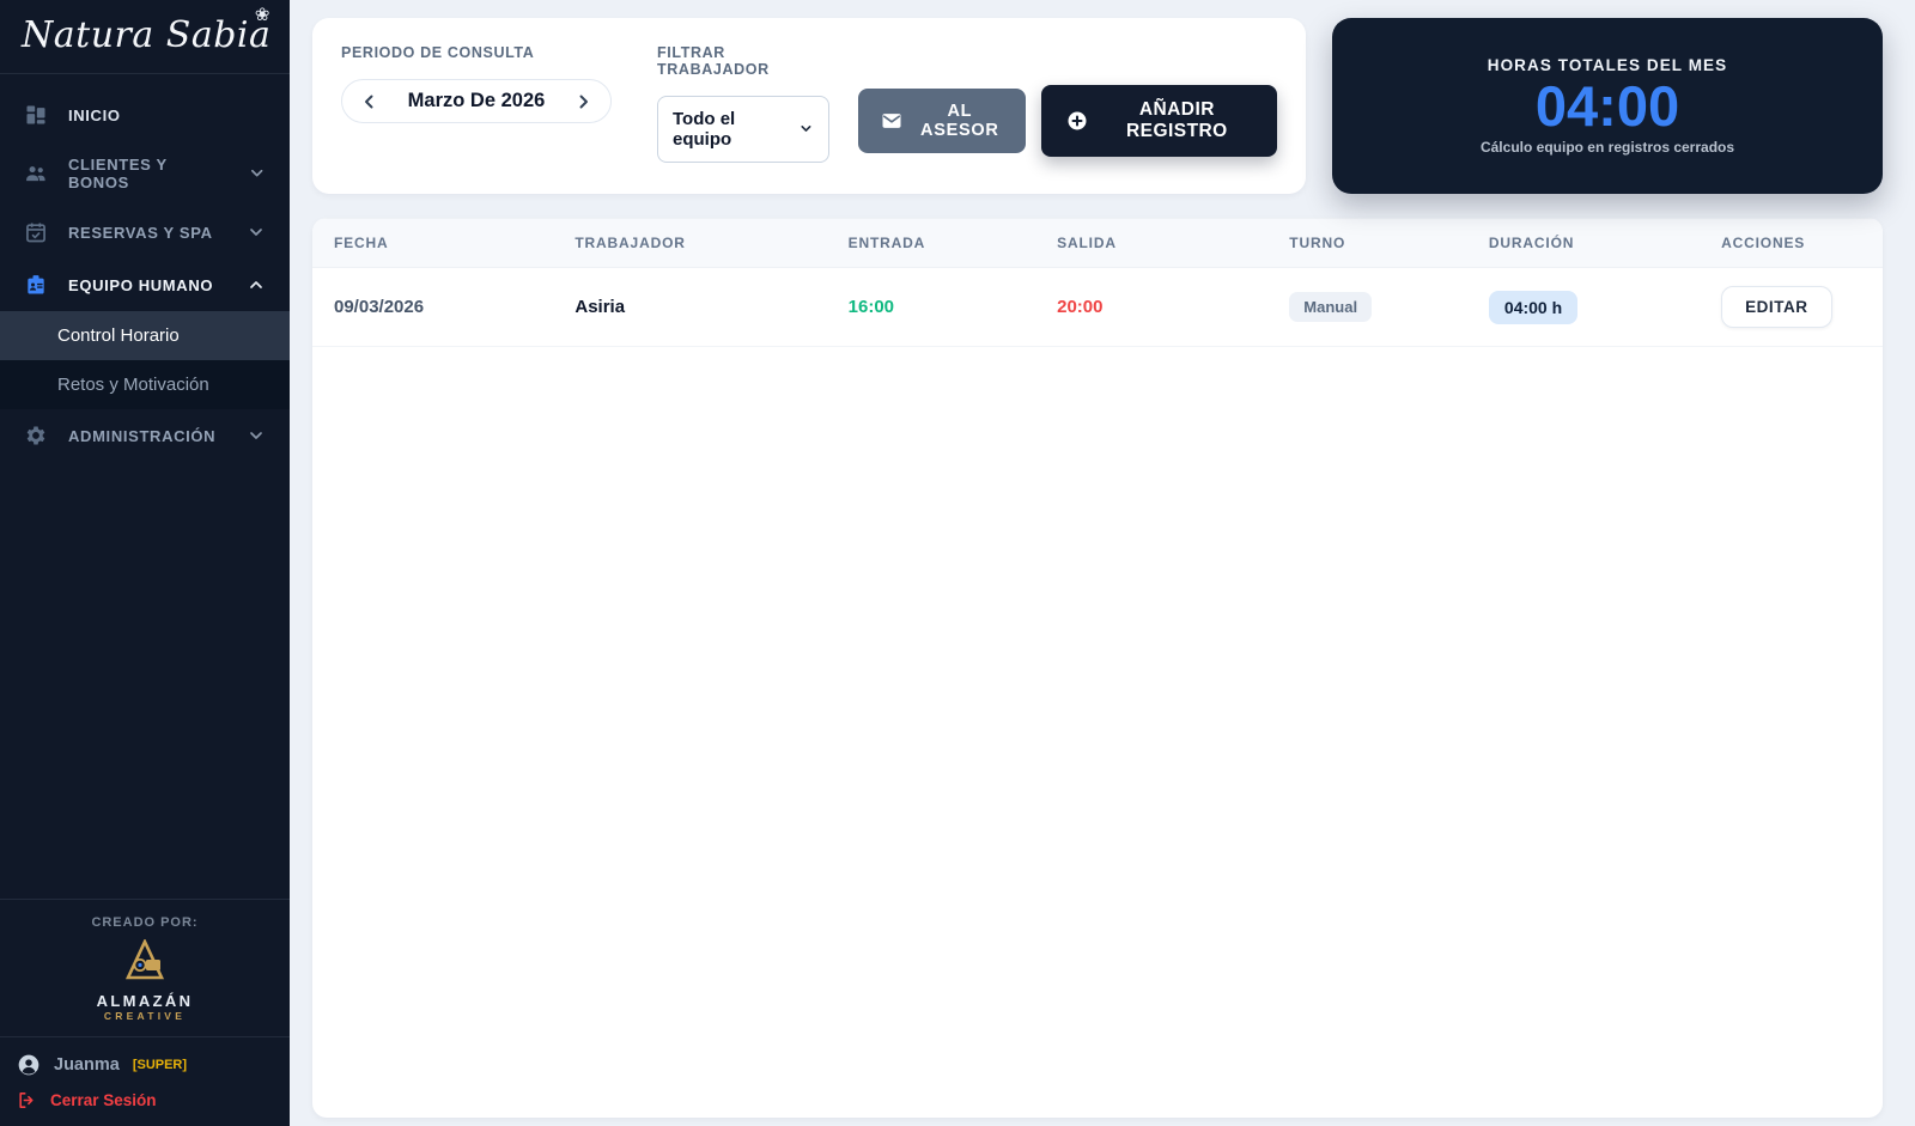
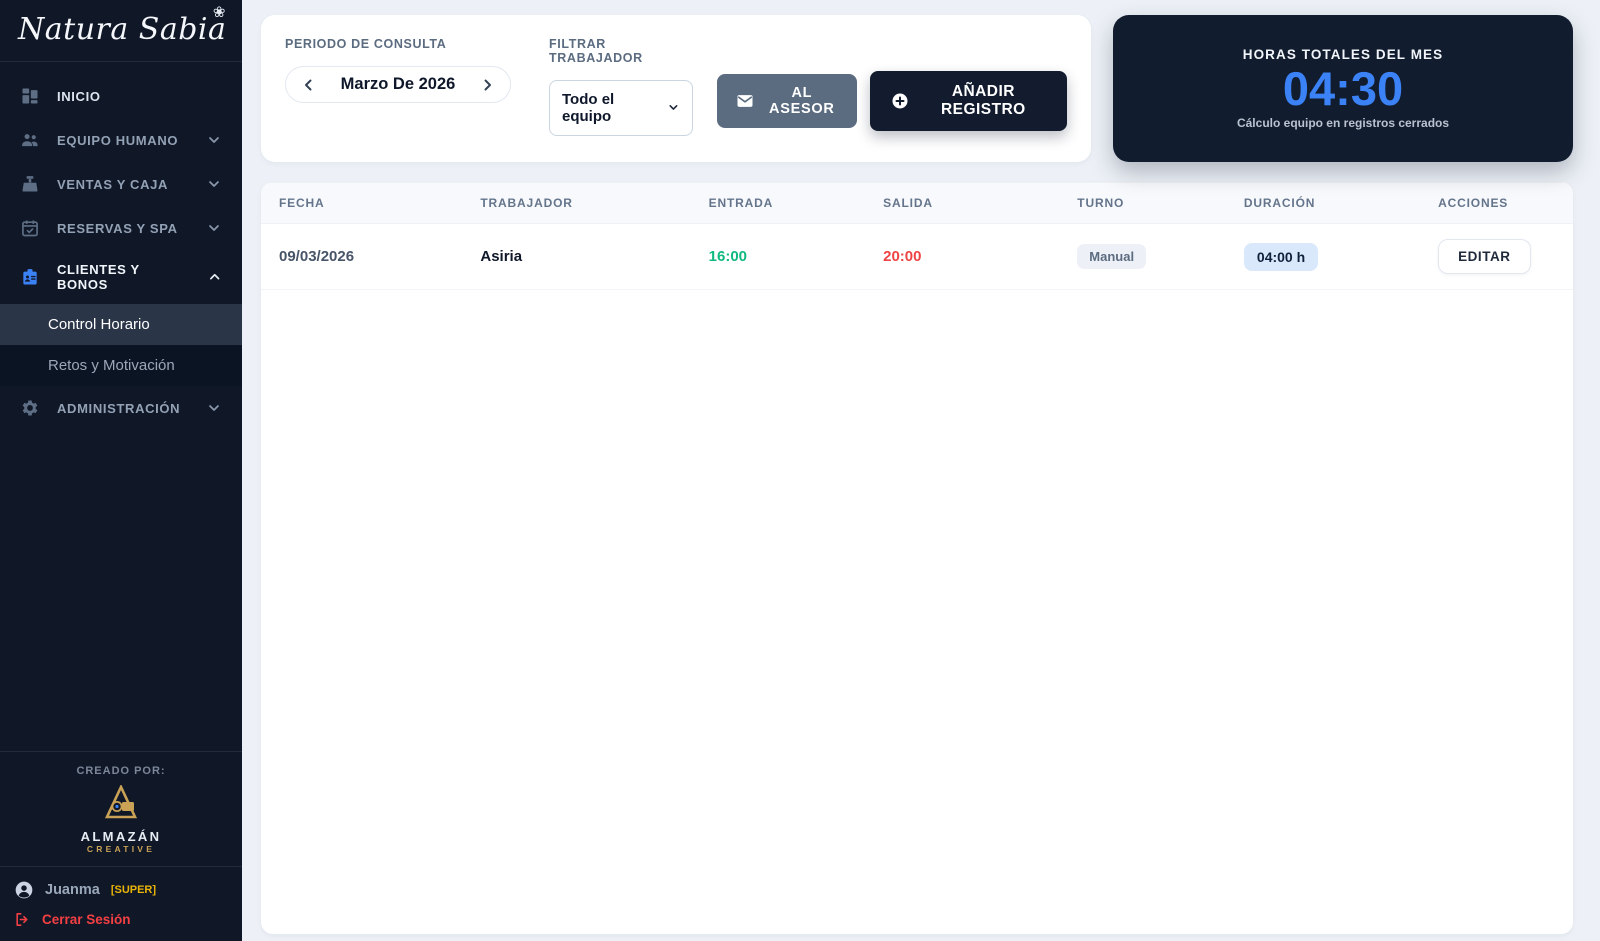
  Natura Sabia
  ❀
  INICIO
- CLIENTES Y BONOS
+ EQUIPO HUMANO
+ VENTAS Y CAJA
  RESERVAS Y SPA
- EQUIPO HUMANO
+ CLIENTES Y BONOS
  Control Horario
  Retos y Motivación
  ADMINISTRACIÓN
  CREADO POR:
  ALMAZÁN
  CREATIVE
  Juanma
  [SUPER]
  Cerrar Sesión
  PERIODO DE CONSULTA
  Marzo De 2026
  FILTRAR TRABAJADOR
  Todo el equipo
  AL ASESOR
  AÑADIR REGISTRO
  HORAS TOTALES DEL MES
- 04:00
+ 04:30
  Cálculo equipo en registros cerrados
  FECHA	TRABAJADOR	ENTRADA	SALIDA	TURNO	DURACIÓN	ACCIONES
  09/03/2026	Asiria	16:00	20:00	Manual	04:00 h	EDITAR
